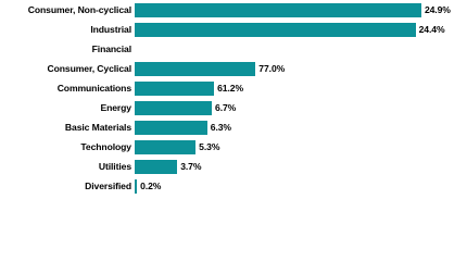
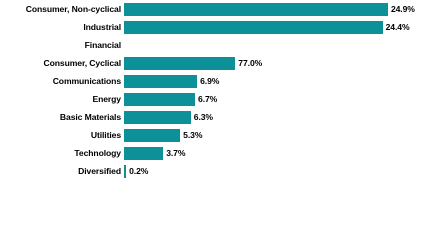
  Consumer, Non-cyclical
  24.9%
  Industrial
  24.4%
  Financial
  Consumer, Cyclical
  77.0%
  Communications
- 61.2%
+ 6.9%
  Energy
  6.7%
  Basic Materials
  6.3%
- Technology
+ Utilities
  5.3%
- Utilities
+ Technology
  3.7%
  Diversified
  0.2%
